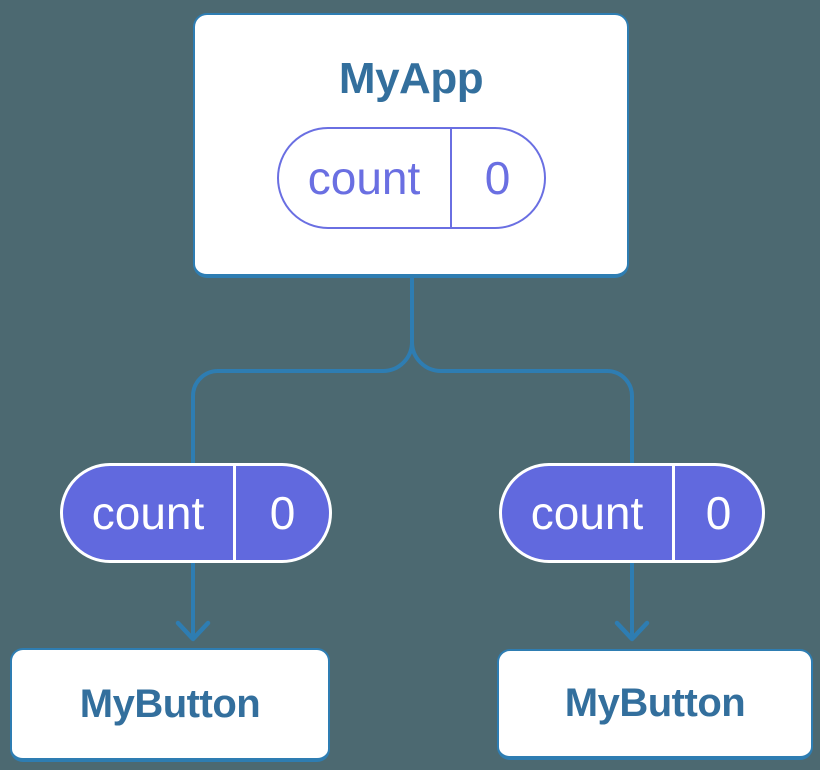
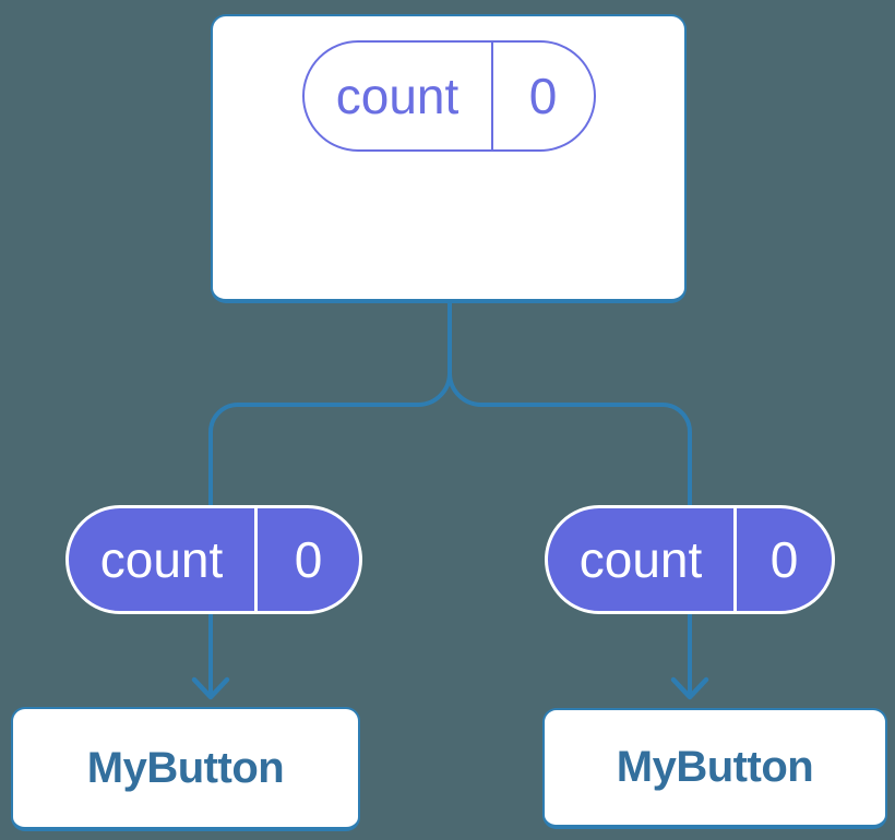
- MyApp
  count
  0
  count
  0
  count
  0
  MyButton
  MyButton
